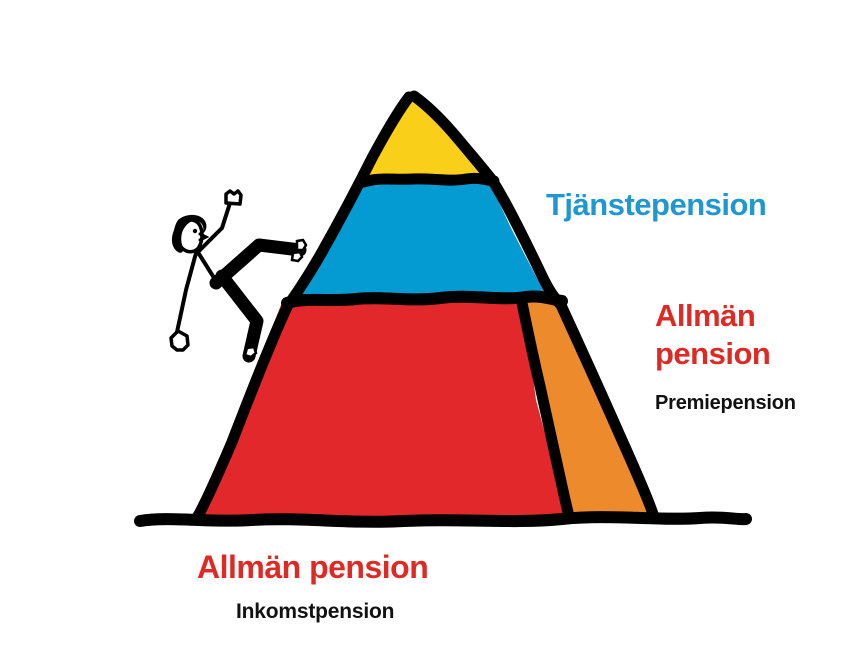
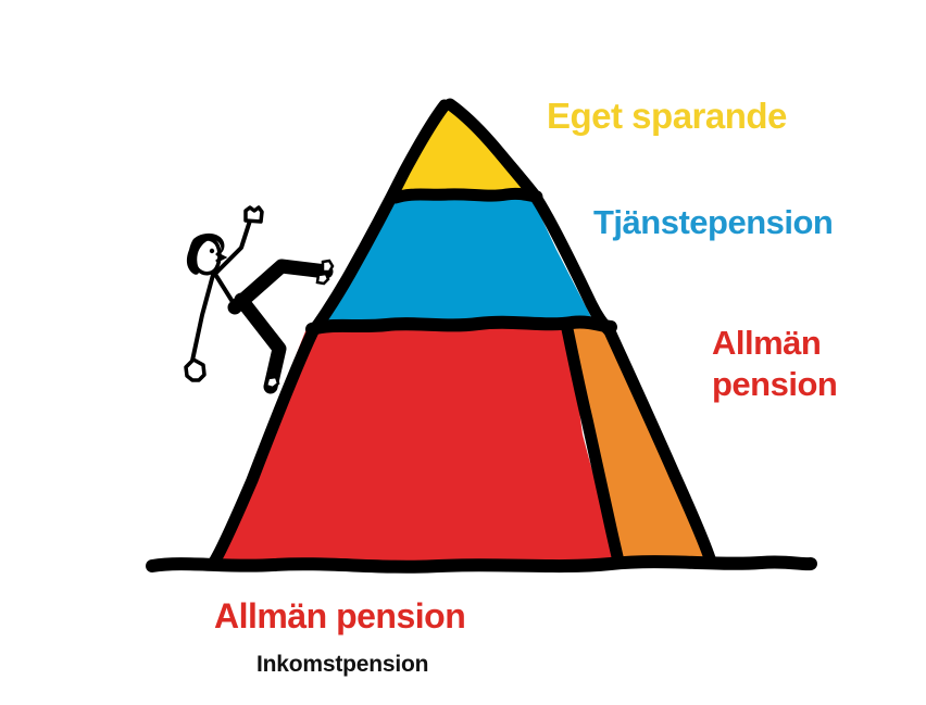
+ Eget sparande
  Tjänstepension
  Allmän pension
- Premiepension
  Allmän pension
  Inkomstpension
